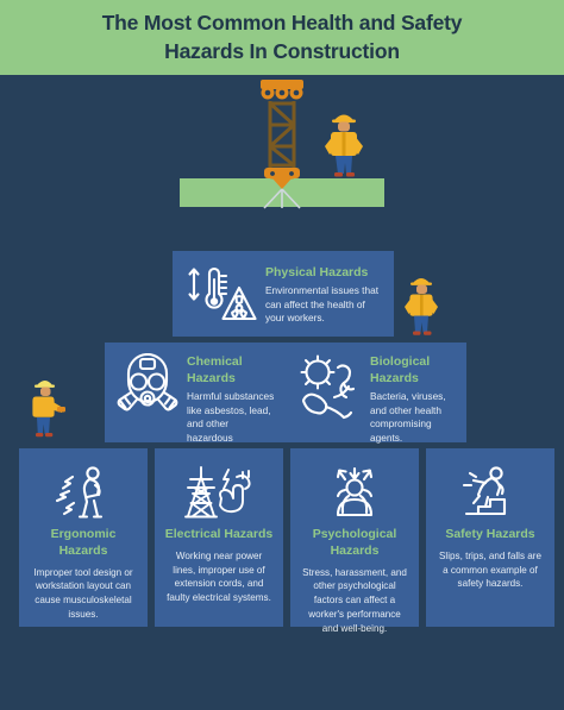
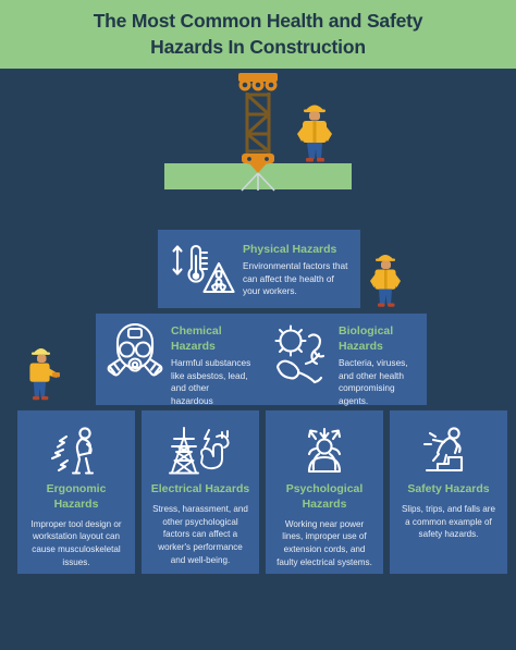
  The Most Common Health and Safety Hazards In Construction
  Physical Hazards
- Environmental issues that can affect the health of your workers.
+ Environmental factors that can affect the health of your workers.
  Chemical Hazards
  Harmful substances like asbestos, lead, and other hazardous
  Biological Hazards
  Bacteria, viruses, and other health compromising agents.
  Ergonomic Hazards
  Improper tool design or workstation layout can cause musculoskeletal issues.
  Electrical Hazards
- Working near power lines, improper use of extension cords, and faulty electrical systems.
+ Stress, harassment, and other psychological factors can affect a worker's performance and well-being.
  Psychological Hazards
- Stress, harassment, and other psychological factors can affect a worker's performance and well-being.
+ Working near power lines, improper use of extension cords, and faulty electrical systems.
  Safety Hazards
  Slips, trips, and falls are a common example of safety hazards.
